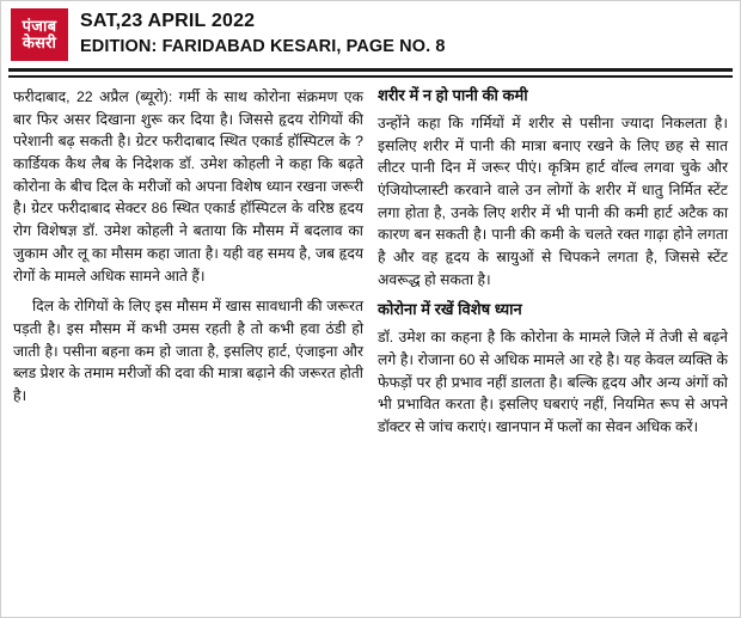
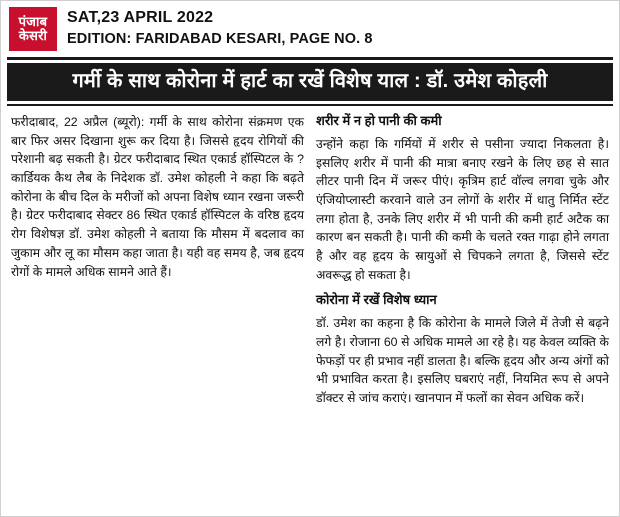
  पंजाब
  केसरी
  SAT,23 APRIL 2022
  EDITION: FARIDABAD KESARI, PAGE NO. 8
+ गर्मी के साथ कोरोना में हार्ट का रखें विशेष याल : डॉ. उमेश कोहली
  फरीदाबाद, 22 अप्रैल (ब्यूरो): गर्मी के साथ कोरोना संक्रमण एक बार फिर असर दिखाना शुरू कर दिया है। जिससे हृदय रोगियों की परेशानी बढ़ सकती है। ग्रेटर फरीदाबाद स्थित एकार्ड हॉस्पिटल के ?कार्डियक कैथ लैब के निदेशक डॉ. उमेश कोहली ने कहा कि बढ़ते कोरोना के बीच दिल के मरीजों को अपना विशेष ध्यान रखना जरूरी है। ग्रेटर फरीदाबाद सेक्टर 86 स्थित एकार्ड हॉस्पिटल के वरिष्ठ हृदय रोग विशेषज्ञ डॉ. उमेश कोहली ने बताया कि मौसम में बदलाव का जुकाम और लू का मौसम कहा जाता है। यही वह समय है, जब हृदय रोगों के मामले अधिक सामने आते हैं।
- दिल के रोगियों के लिए इस मौसम में खास सावधानी की जरूरत पड़ती है। इस मौसम में कभी उमस रहती है तो कभी हवा ठंडी हो जाती है। पसीना बहना कम हो जाता है, इसलिए हार्ट, एंजाइना और ब्लड प्रेशर के तमाम मरीजों की दवा की मात्रा बढ़ाने की जरूरत होती है।
  शरीर में न हो पानी की कमी
  उन्होंने कहा कि गर्मियों में शरीर से पसीना ज्यादा निकलता है। इसलिए शरीर में पानी की मात्रा बनाए रखने के लिए छह से सात लीटर पानी दिन में जरूर पीएं। कृत्रिम हार्ट वॉल्व लगवा चुके और एंजियोप्लास्टी करवाने वाले उन लोगों के शरीर में धातु निर्मित स्टेंट लगा होता है, उनके लिए शरीर में भी पानी की कमी हार्ट अटैक का कारण बन सकती है। पानी की कमी के चलते रक्त गाढ़ा होने लगता है और वह हृदय के स्रायुओं से चिपकने लगता है, जिससे स्टेंट अवरूद्ध हो सकता है।
  कोरोना में रखें विशेष ध्यान
  डॉ. उमेश का कहना है कि कोरोना के मामले जिले में तेजी से बढ़ने लगे है। रोजाना 60 से अधिक मामले आ रहे है। यह केवल व्यक्ति के फेफड़ों पर ही प्रभाव नहीं डालता है। बल्कि हृदय और अन्य अंगों को भी प्रभावित करता है। इसलिए घबराएं नहीं, नियमित रूप से अपने डॉक्टर से जांच कराएं। खानपान में फलों का सेवन अधिक करें।
